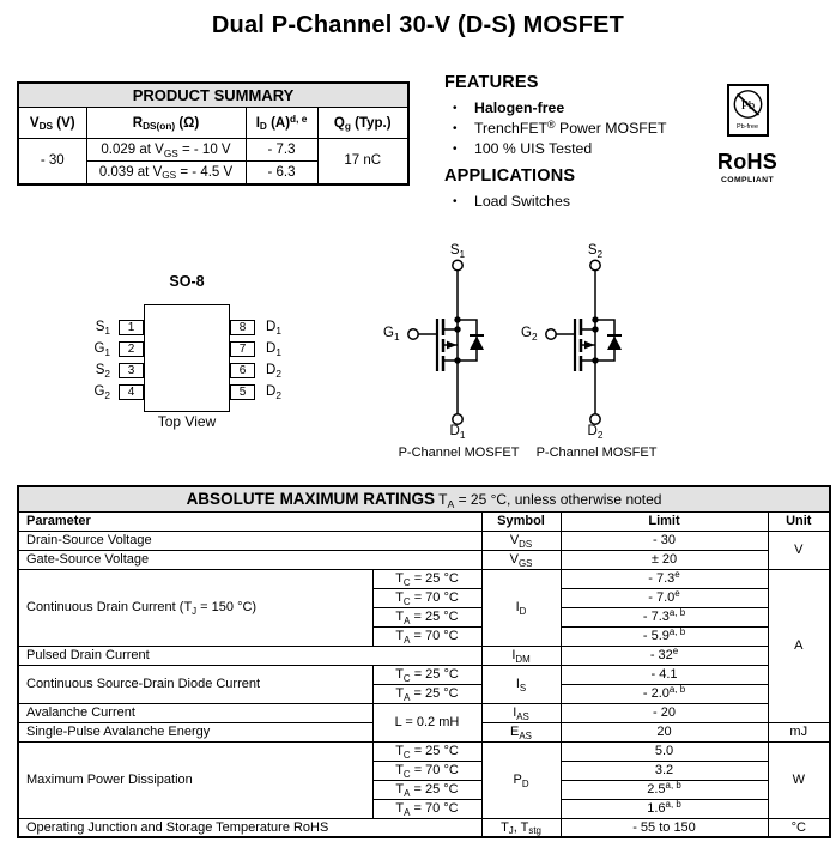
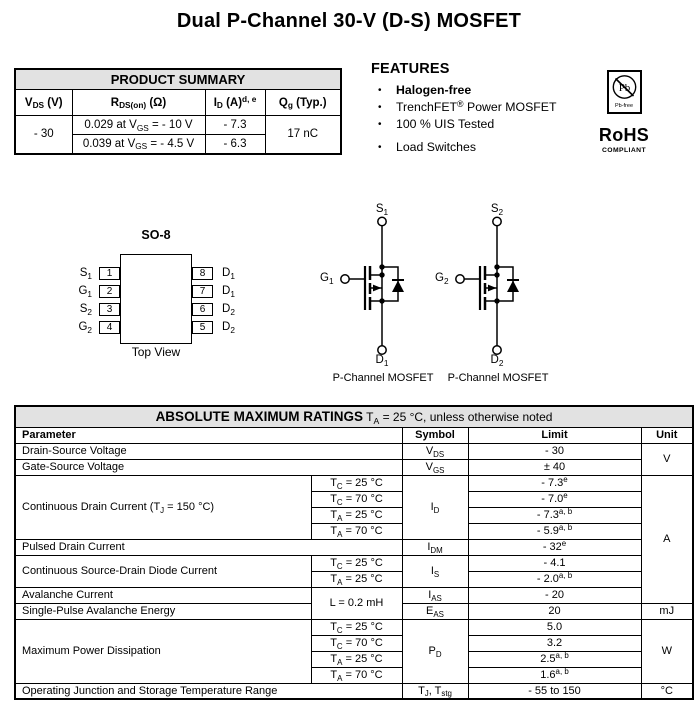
  Dual P-Channel 30-V (D-S) MOSFET
  PRODUCT SUMMARY
  VDS (V)	RDS(on) (Ω)	ID (A)d, e	Qg (Typ.)
  - 30	0.029 at VGS = - 10 V	- 7.3	17 nC
  0.039 at VGS = - 4.5 V	- 6.3
  FEATURES
  •
  Halogen-free
  •
  TrenchFET® Power MOSFET
  •
  100 % UIS Tested
- APPLICATIONS
  •
  Load Switches
  Pb
  RoHS
  SO-8
  S1
  G1
  S2
  G2
  1
  2
  3
  4
  8
  7
  6
  5
  D1
  D1
  D2
  D2
  Top View
  S1
  G1
  D1
  P-Channel MOSFET
  S2
  G2
  D2
  P-Channel MOSFET
  ABSOLUTE MAXIMUM RATINGS TA = 25 °C, unless otherwise noted
  Parameter	Symbol	Limit	Unit
  Drain-Source Voltage	VDS	- 30	V
- Gate-Source Voltage	VGS	± 20
+ Gate-Source Voltage	VGS	± 40
  Continuous Drain Current (TJ = 150 °C)	TC = 25 °C	ID	- 7.3e	A
  TC = 70 °C	- 7.0e
  TA = 25 °C	- 7.3a, b
  TA = 70 °C	- 5.9a, b
  Pulsed Drain Current	IDM	- 32e
  Continuous Source-Drain Diode Current	TC = 25 °C	IS	- 4.1
  TA = 25 °C	- 2.0a, b
  Avalanche Current	L = 0.2 mH	IAS	- 20
  Single-Pulse Avalanche Energy	EAS	20	mJ
  Maximum Power Dissipation	TC = 25 °C	PD	5.0	W
  TC = 70 °C	3.2
  TA = 25 °C	2.5a, b
  TA = 70 °C	1.6a, b
- Operating Junction and Storage Temperature RoHS	TJ, Tstg	- 55 to 150	°C
+ Operating Junction and Storage Temperature Range	TJ, Tstg	- 55 to 150	°C
